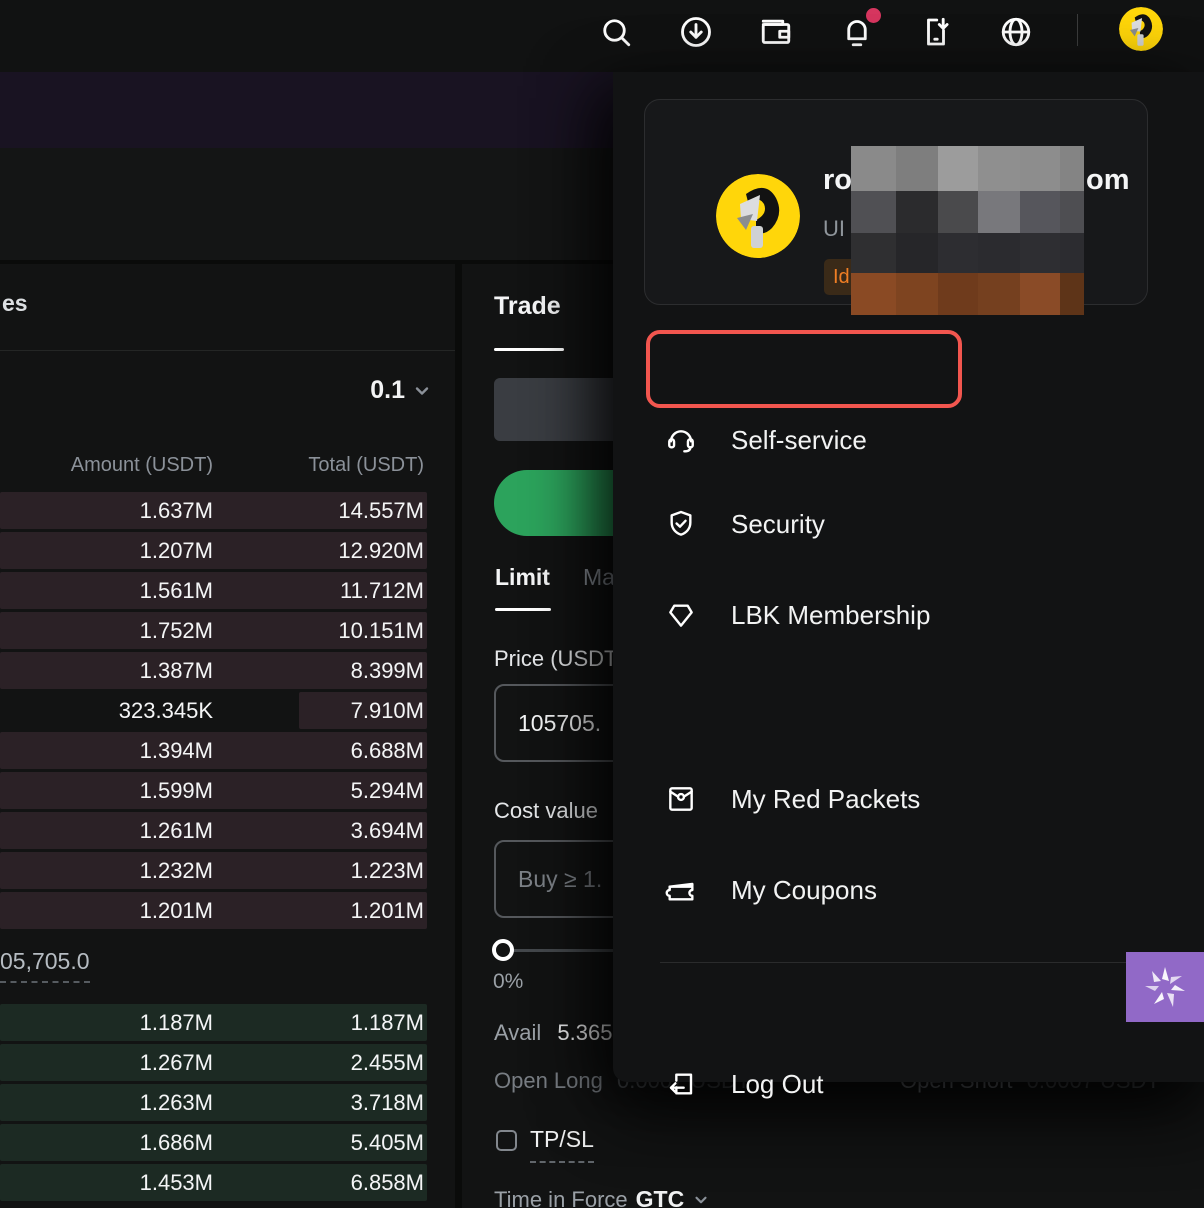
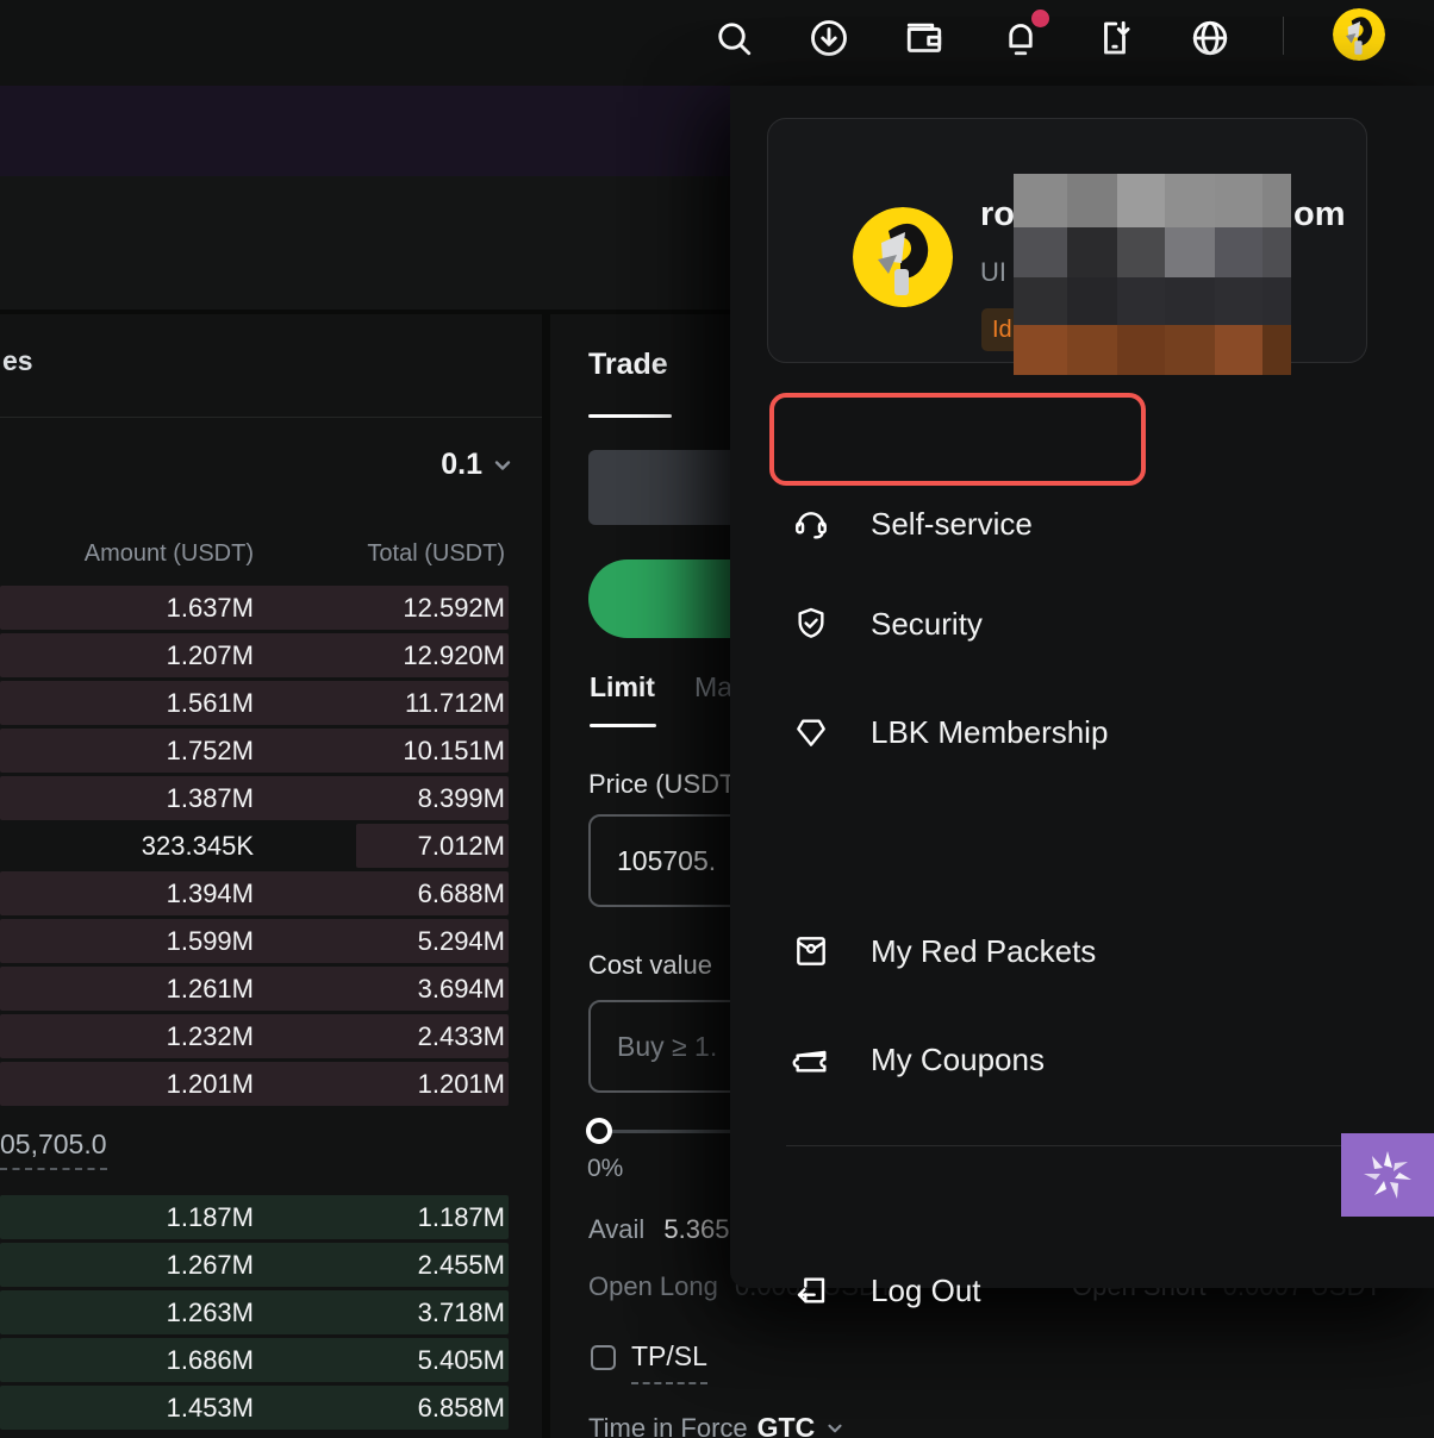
  es
  0.1
  Amount (USDT)
  Total (USDT)
  1.637M
- 14.557M
+ 12.592M
  1.207M
  12.920M
  1.561M
  11.712M
  1.752M
  10.151M
  1.387M
  8.399M
  323.345K
- 7.910M
+ 7.012M
  1.394M
  6.688M
  1.599M
  5.294M
  1.261M
  3.694M
  1.232M
- 1.223M
+ 2.433M
  1.201M
  1.201M
  05,705.0
  1.187M
  1.187M
  1.267M
  2.455M
  1.263M
  3.718M
  1.686M
  5.405M
  1.453M
  6.858M
  Trade
  Limit
  Ma
  Price (USDT
  105705.
  Cost value
  Buy ≥ 1.
  0%
  Avail 5.365
  TP/SL
  Time in Force
  GTC
  ro
  om
  UI
  Id
  Self-service
  Security
  LBK Membership
  My Red Packets
  My Coupons
  Log Out
